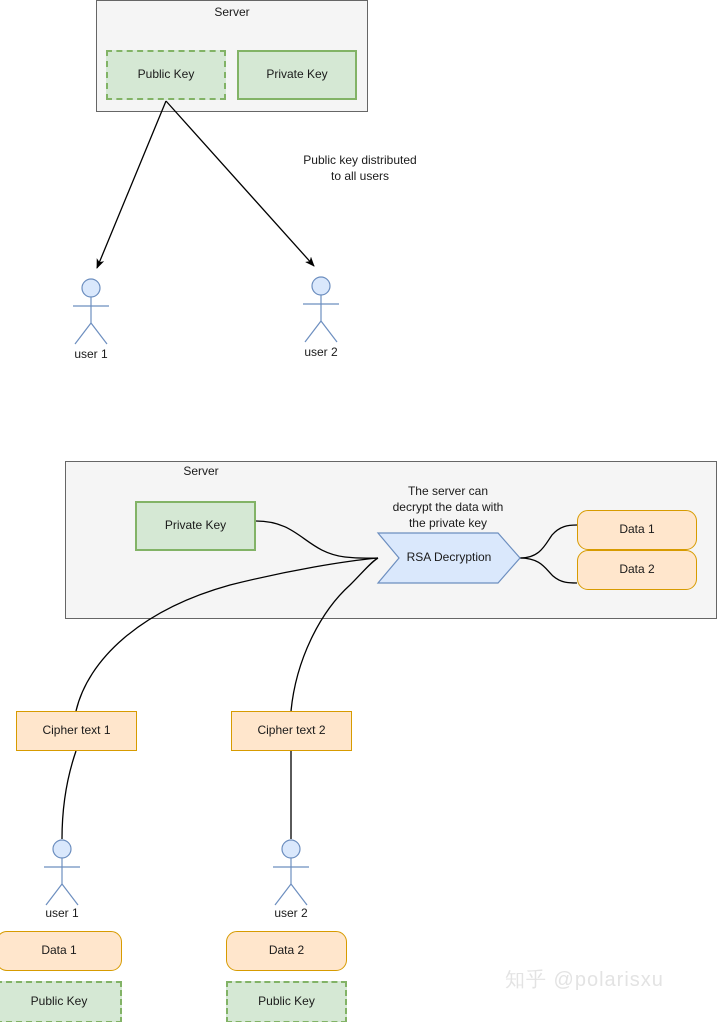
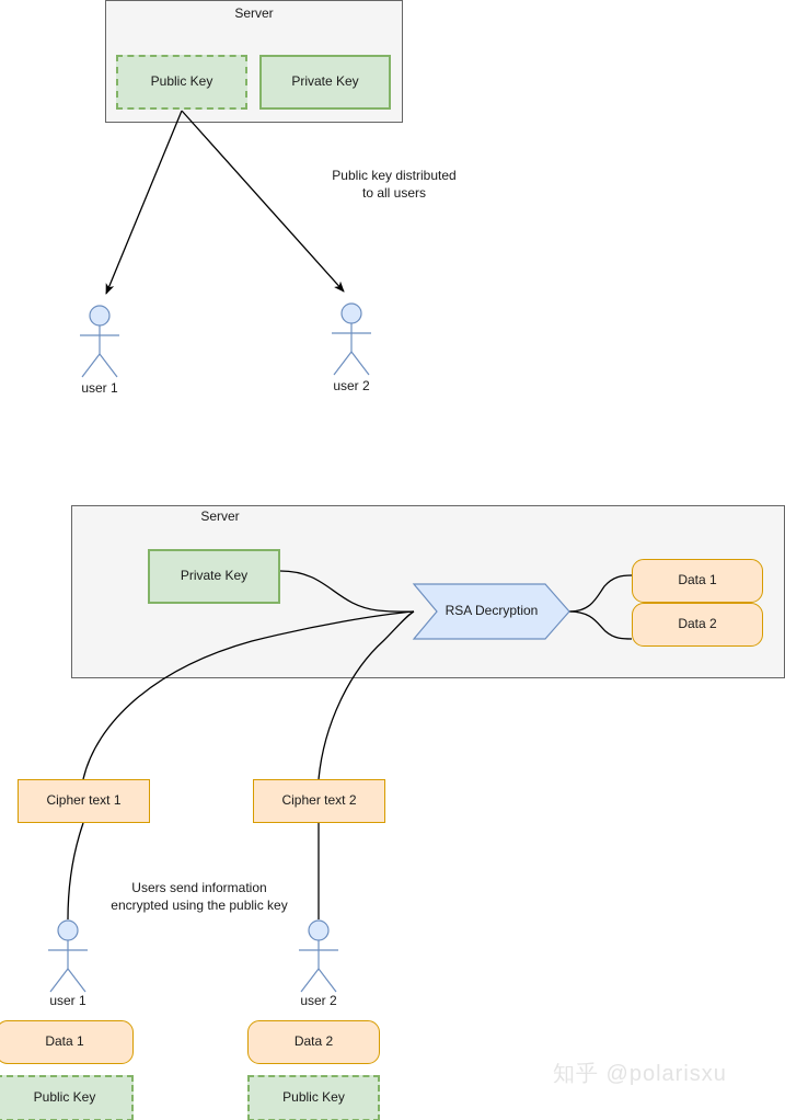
  Server
  Public Key
  Private Key
  Public key distributed
  to all users
  user 1
  user 2
  Server
  Private Key
  RSA Decryption
- The server can
- decrypt the data with
- the private key
  Data 1
  Data 2
  Cipher text 1
  Cipher text 2
+ Users send information
+ encrypted using the public key
  user 1
  user 2
  Data 1
  Public Key
  Data 2
  Public Key
  知乎 @polarisxu
